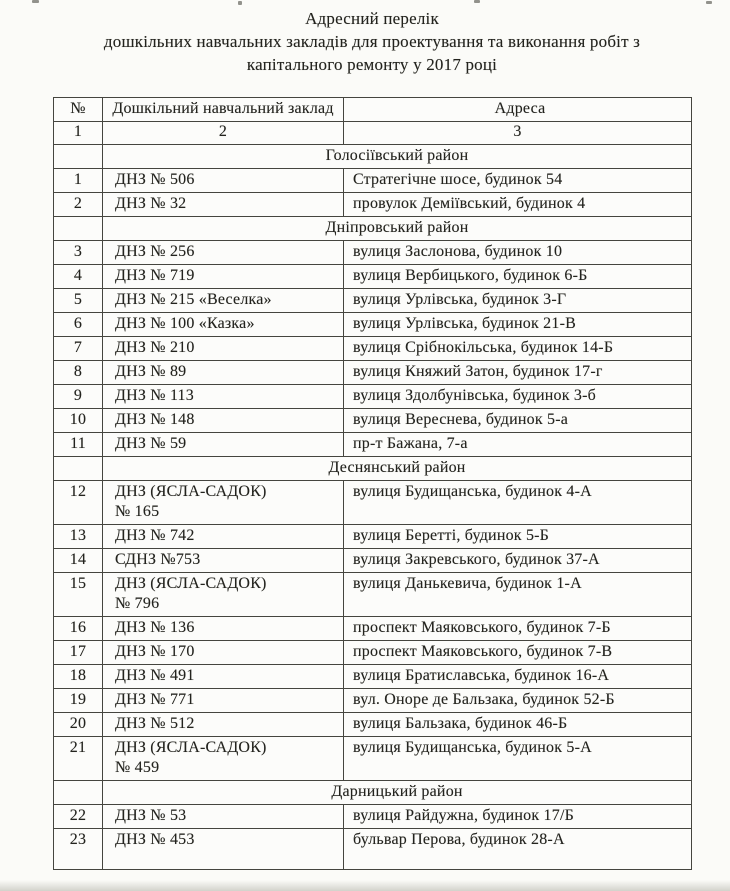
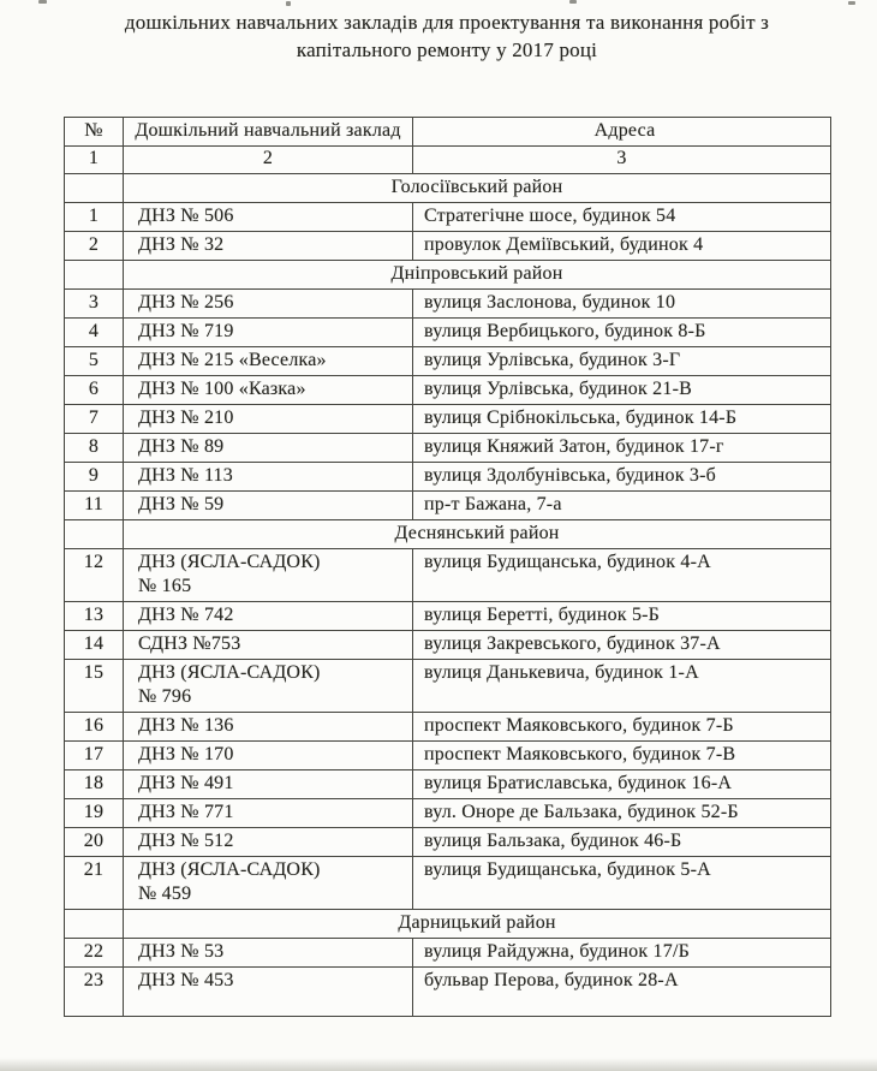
- Адресний перелік
  дошкільних навчальних закладів для проектування та виконання робіт з
  капітального ремонту у 2017 році
  №
  Дошкільний навчальний заклад
  Адреса
  1
  2
  3
  Голосіївський район
  1
  ДНЗ № 506
  Стратегічне шосе, будинок 54
  2
  ДНЗ № 32
  провулок Деміївський, будинок 4
  Дніпровський район
  3
  ДНЗ № 256
  вулиця Заслонова, будинок 10
  4
  ДНЗ № 719
- вулиця Вербицького, будинок 6-Б
+ вулиця Вербицького, будинок 8-Б
  5
  ДНЗ № 215 «Веселка»
  вулиця Урлівська, будинок 3-Г
  6
  ДНЗ № 100 «Казка»
  вулиця Урлівська, будинок 21-В
  7
  ДНЗ № 210
  вулиця Срібнокільська, будинок 14-Б
  8
  ДНЗ № 89
  вулиця Княжий Затон, будинок 17-г
  9
  ДНЗ № 113
  вулиця Здолбунівська, будинок 3-б
- 10
- ДНЗ № 148
- вулиця Вереснева, будинок 5-а
  11
  ДНЗ № 59
  пр-т Бажана, 7-а
  Деснянський район
  12
  ДНЗ (ЯСЛА-САДОК)
  № 165
  вулиця Будищанська, будинок 4-А
  13
  ДНЗ № 742
  вулиця Беретті, будинок 5-Б
  14
  СДНЗ №753
  вулиця Закревського, будинок 37-А
  15
  ДНЗ (ЯСЛА-САДОК)
  № 796
  вулиця Данькевича, будинок 1-А
  16
  ДНЗ № 136
  проспект Маяковського, будинок 7-Б
  17
  ДНЗ № 170
  проспект Маяковського, будинок 7-В
  18
  ДНЗ № 491
  вулиця Братиславська, будинок 16-А
  19
  ДНЗ № 771
  вул. Оноре де Бальзака, будинок 52-Б
  20
  ДНЗ № 512
  вулиця Бальзака, будинок 46-Б
  21
  ДНЗ (ЯСЛА-САДОК)
  № 459
  вулиця Будищанська, будинок 5-А
  Дарницький район
  22
  ДНЗ № 53
  вулиця Райдужна, будинок 17/Б
  23
  ДНЗ № 453
  бульвар Перова, будинок 28-А
